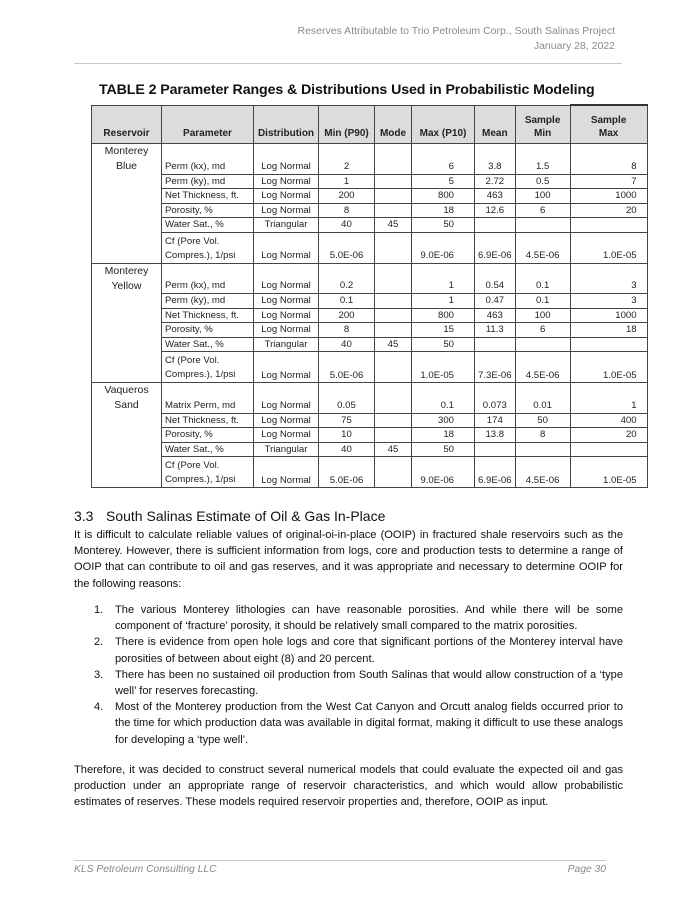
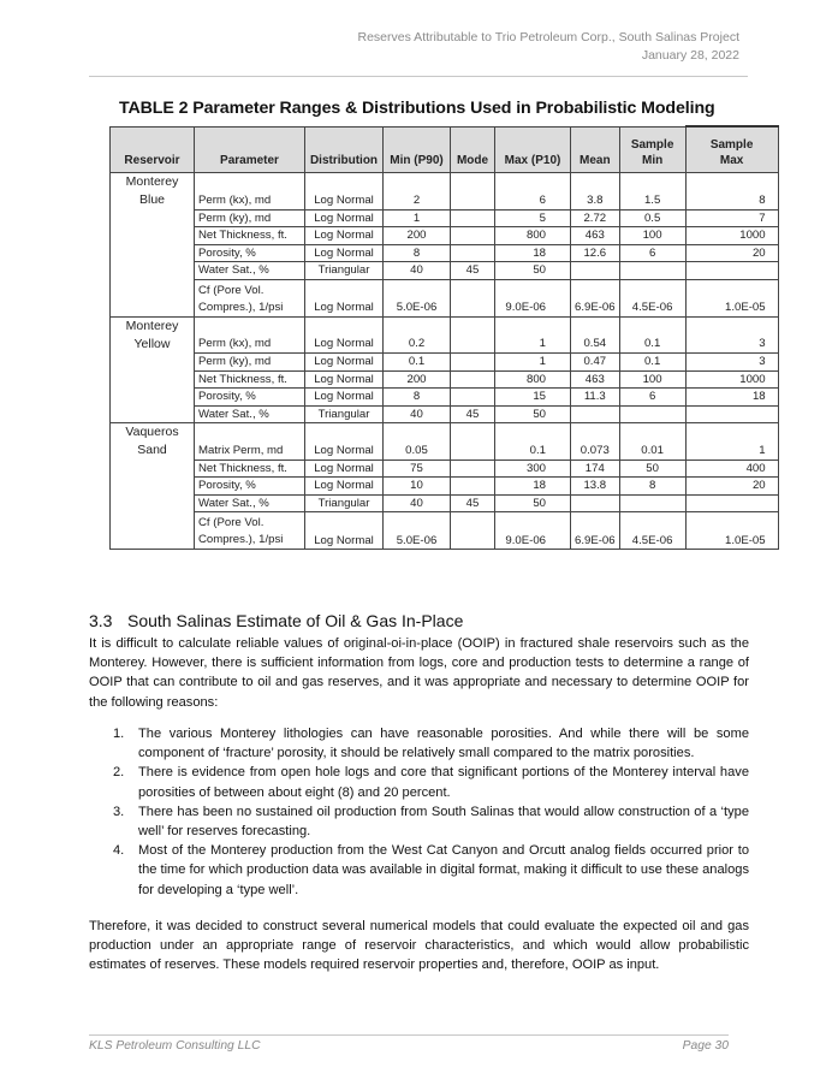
  Reserves Attributable to Trio Petroleum Corp., South Salinas Project
  January 28, 2022
  TABLE 2 Parameter Ranges & Distributions Used in Probabilistic Modeling
  Reservoir	Parameter	Distribution	Min (P90)	Mode	Max (P10)	Mean	Sample Min	Sample Max
  Monterey
  Blue	Perm (kx), md	Log Normal	2		6	3.8	1.5	8
  	Perm (ky), md	Log Normal	1		5	2.72	0.5	7
  	Net Thickness, ft.	Log Normal	200		800	463	100	1000
  	Porosity, %	Log Normal	8		18	12.6	6	20
  	Water Sat., %	Triangular	40	45	50
  	Cf (Pore Vol.Compres.), 1/psi	Log Normal	5.0E-06		9.0E-06	6.9E-06	4.5E-06	1.0E-05
  Monterey
  Yellow	Perm (kx), md	Log Normal	0.2		1	0.54	0.1	3
  	Perm (ky), md	Log Normal	0.1		1	0.47	0.1	3
  	Net Thickness, ft.	Log Normal	200		800	463	100	1000
  	Porosity, %	Log Normal	8		15	11.3	6	18
  	Water Sat., %	Triangular	40	45	50
- 	Cf (Pore Vol.Compres.), 1/psi	Log Normal	5.0E-06		1.0E-05	7.3E-06	4.5E-06	1.0E-05
  Vaqueros
  Sand	Matrix Perm, md	Log Normal	0.05		0.1	0.073	0.01	1
  	Net Thickness, ft.	Log Normal	75		300	174	50	400
  	Porosity, %	Log Normal	10		18	13.8	8	20
  	Water Sat., %	Triangular	40	45	50
  	Cf (Pore Vol.Compres.), 1/psi	Log Normal	5.0E-06		9.0E-06	6.9E-06	4.5E-06	1.0E-05
  3.3 South Salinas Estimate of Oil & Gas In-Place
  It is difficult to calculate reliable values of original-oi-in-place (OOIP) in fractured shale reservoirs such as the Monterey. However, there is sufficient information from logs, core and production tests to determine a range of OOIP that can contribute to oil and gas reserves, and it was appropriate and necessary to determine OOIP for the following reasons:
  1.
  The various Monterey lithologies can have reasonable porosities. And while there will be some component of ‘fracture’ porosity, it should be relatively small compared to the matrix porosities.
  2.
  There is evidence from open hole logs and core that significant portions of the Monterey interval have porosities of between about eight (8) and 20 percent.
  3.
  There has been no sustained oil production from South Salinas that would allow construction of a ‘type well’ for reserves forecasting.
  4.
  Most of the Monterey production from the West Cat Canyon and Orcutt analog fields occurred prior to the time for which production data was available in digital format, making it difficult to use these analogs for developing a ‘type well’.
  Therefore, it was decided to construct several numerical models that could evaluate the expected oil and gas production under an appropriate range of reservoir characteristics, and which would allow probabilistic estimates of reserves. These models required reservoir properties and, therefore, OOIP as input.
  KLS Petroleum Consulting LLC
  Page 30
